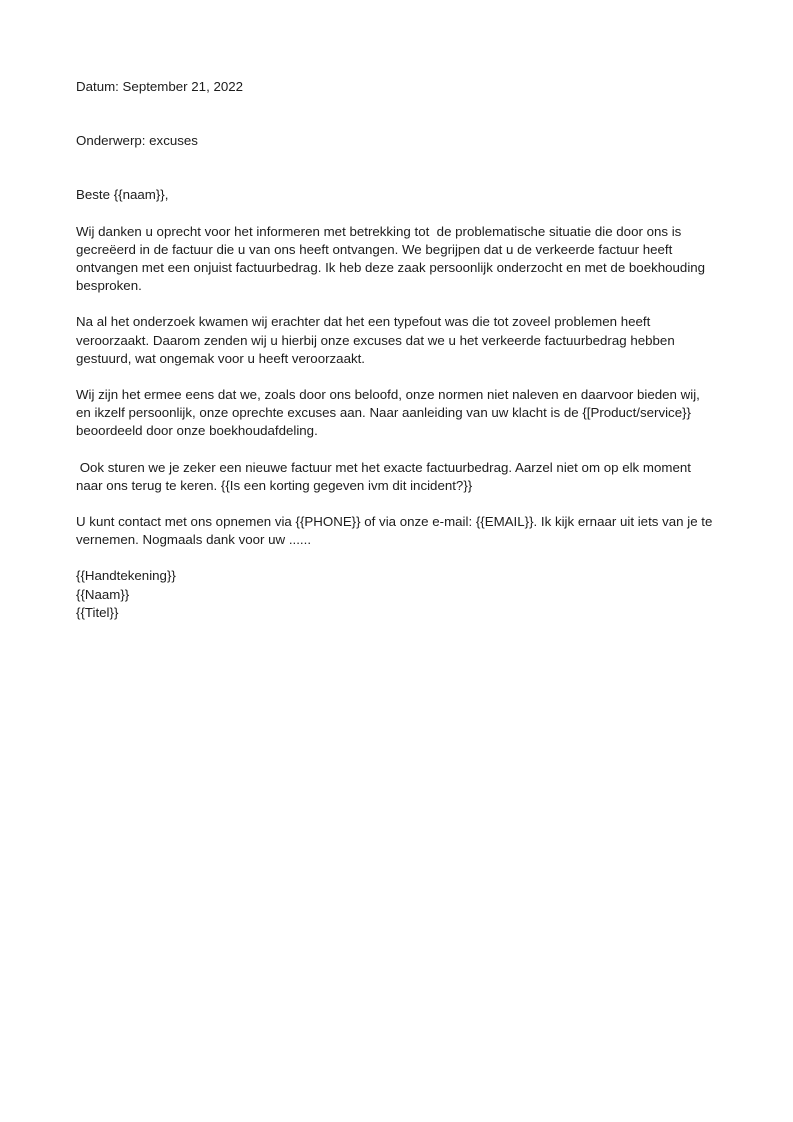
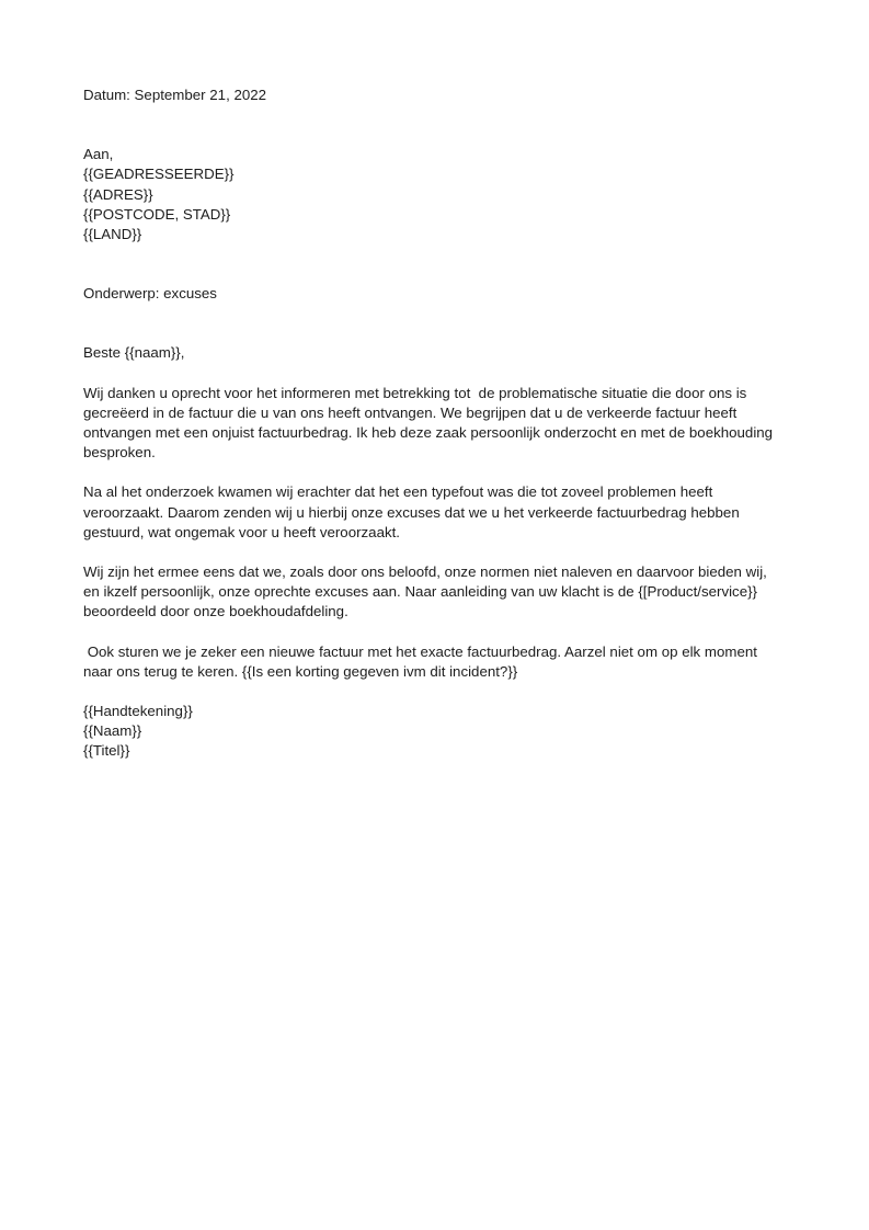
  Datum: September 21, 2022
+ Aan,
+ {{GEADRESSEERDE}}
+ {{ADRES}}
+ {{POSTCODE, STAD}}
+ {{LAND}}
  Onderwerp: excuses
  Beste {{naam}},
  Wij danken u oprecht voor het informeren met betrekking tot de problematische situatie die door ons is
  gecreëerd in de factuur die u van ons heeft ontvangen. We begrijpen dat u de verkeerde factuur heeft
  ontvangen met een onjuist factuurbedrag. Ik heb deze zaak persoonlijk onderzocht en met de boekhouding
  besproken.
  Na al het onderzoek kwamen wij erachter dat het een typefout was die tot zoveel problemen heeft
  veroorzaakt. Daarom zenden wij u hierbij onze excuses dat we u het verkeerde factuurbedrag hebben
  gestuurd, wat ongemak voor u heeft veroorzaakt.
  Wij zijn het ermee eens dat we, zoals door ons beloofd, onze normen niet naleven en daarvoor bieden wij,
  en ikzelf persoonlijk, onze oprechte excuses aan. Naar aanleiding van uw klacht is de {[Product/service}}
  beoordeeld door onze boekhoudafdeling.
  Ook sturen we je zeker een nieuwe factuur met het exacte factuurbedrag. Aarzel niet om op elk moment
  naar ons terug te keren. {{Is een korting gegeven ivm dit incident?}}
- U kunt contact met ons opnemen via {{PHONE}} of via onze e-mail: {{EMAIL}}. Ik kijk ernaar uit iets van je te
- vernemen. Nogmaals dank voor uw ......
  {{Handtekening}}
  {{Naam}}
  {{Titel}}
